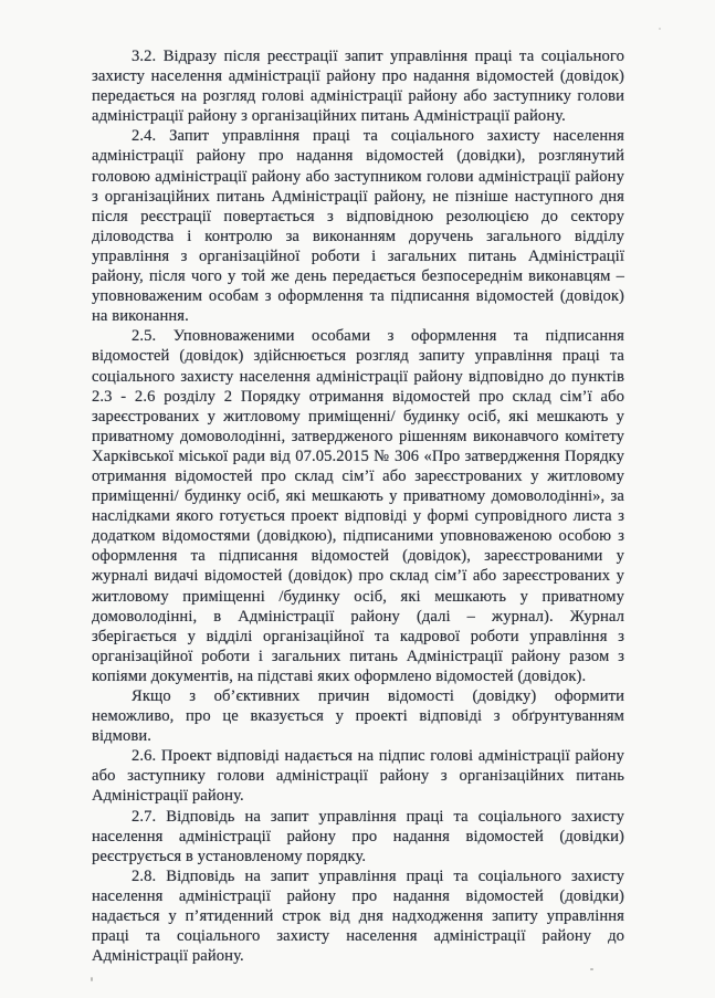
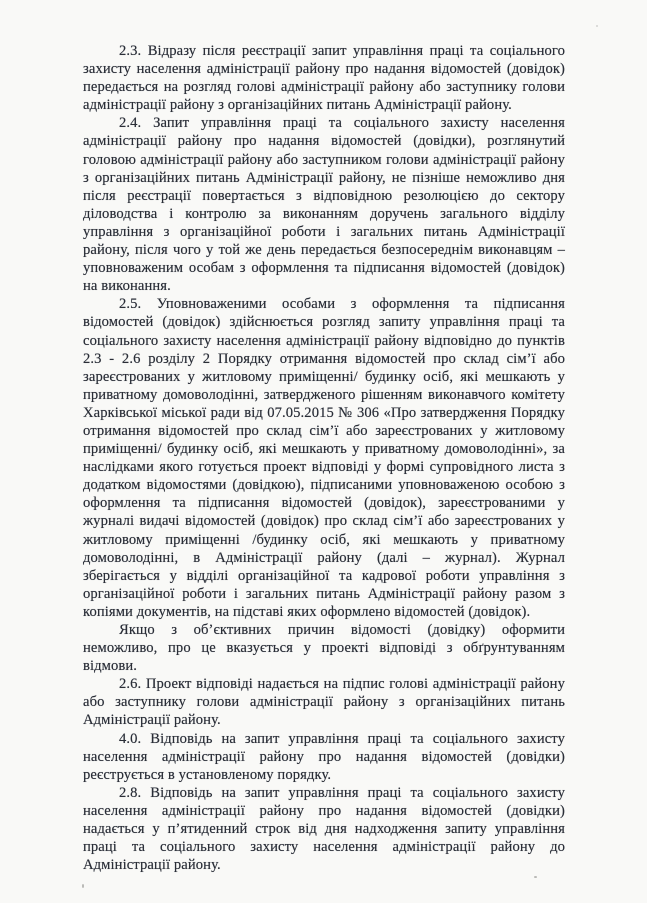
- 3.2. Відразу після реєстрації запит управління праці та соціального захисту населення адміністрації району про надання відомостей (довідок) передається на розгляд голові адміністрації району або заступнику голови адміністрації району з організаційних питань Адміністрації району.
+ 2.3. Відразу після реєстрації запит управління праці та соціального захисту населення адміністрації району про надання відомостей (довідок) передається на розгляд голові адміністрації району або заступнику голови адміністрації району з організаційних питань Адміністрації району.
- 2.4. Запит управління праці та соціального захисту населення адміністрації району про надання відомостей (довідки), розглянутий головою адміністрації району або заступником голови адміністрації району з організаційних питань Адміністрації району, не пізніше наступного дня після реєстрації повертається з відповідною резолюцією до сектору діловодства і контролю за виконанням доручень загального відділу управління з організаційної роботи і загальних питань Адміністрації району, після чого у той же день передається безпосереднім виконавцям – уповноваженим особам з оформлення та підписання відомостей (довідок) на виконання.
+ 2.4. Запит управління праці та соціального захисту населення адміністрації району про надання відомостей (довідки), розглянутий головою адміністрації району або заступником голови адміністрації району з організаційних питань Адміністрації району, не пізніше неможливо дня після реєстрації повертається з відповідною резолюцією до сектору діловодства і контролю за виконанням доручень загального відділу управління з організаційної роботи і загальних питань Адміністрації району, після чого у той же день передається безпосереднім виконавцям – уповноваженим особам з оформлення та підписання відомостей (довідок) на виконання.
  2.5. Уповноваженими особами з оформлення та підписання відомостей (довідок) здійснюється розгляд запиту управління праці та соціального захисту населення адміністрації району відповідно до пунктів 2.3 - 2.6 розділу 2 Порядку отримання відомостей про склад сім’ї або зареєстрованих у житловому приміщенні/ будинку осіб, які мешкають у приватному домоволодінні, затвердженого рішенням виконавчого комітету Харківської міської ради від 07.05.2015 № 306 «Про затвердження Порядку отримання відомостей про склад сім’ї або зареєстрованих у житловому приміщенні/ будинку осіб, які мешкають у приватному домоволодінні», за наслідками якого готується проект відповіді у формі супровідного листа з додатком відомостями (довідкою), підписаними уповноваженою особою з оформлення та підписання відомостей (довідок), зареєстрованими у журналі видачі відомостей (довідок) про склад сім’ї або зареєстрованих у житловому приміщенні /будинку осіб, які мешкають у приватному домоволодінні, в Адміністрації району (далі – журнал). Журнал зберігається у відділі організаційної та кадрової роботи управління з організаційної роботи і загальних питань Адміністрації району разом з копіями документів, на підставі яких оформлено відомостей (довідок).
  Якщо з об’єктивних причин відомості (довідку) оформити неможливо, про це вказується у проекті відповіді з обґрунтуванням відмови.
  2.6. Проект відповіді надається на підпис голові адміністрації району або заступнику голови адміністрації району з організаційних питань Адміністрації району.
- 2.7. Відповідь на запит управління праці та соціального захисту населення адміністрації району про надання відомостей (довідки) реєструється в установленому порядку.
+ 4.0. Відповідь на запит управління праці та соціального захисту населення адміністрації району про надання відомостей (довідки) реєструється в установленому порядку.
  2.8. Відповідь на запит управління праці та соціального захисту населення адміністрації району про надання відомостей (довідки) надається у п’ятиденний строк від дня надходження запиту управління праці та соціального захисту населення адміністрації району до Адміністрації району.
